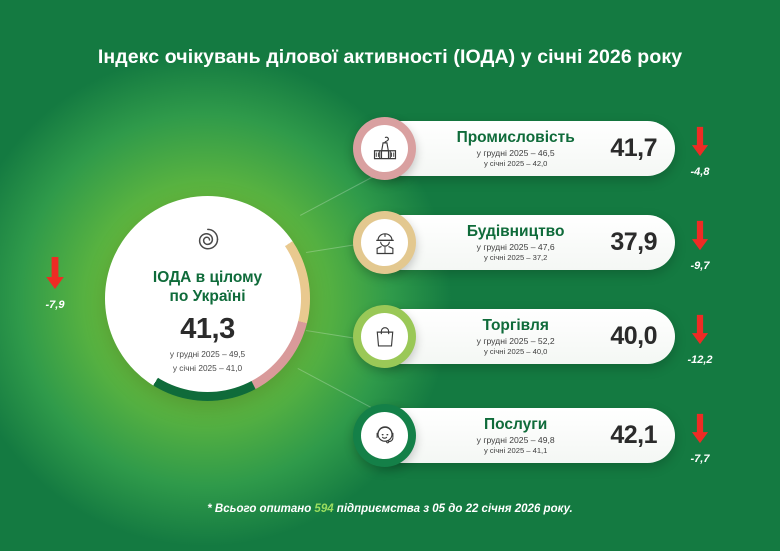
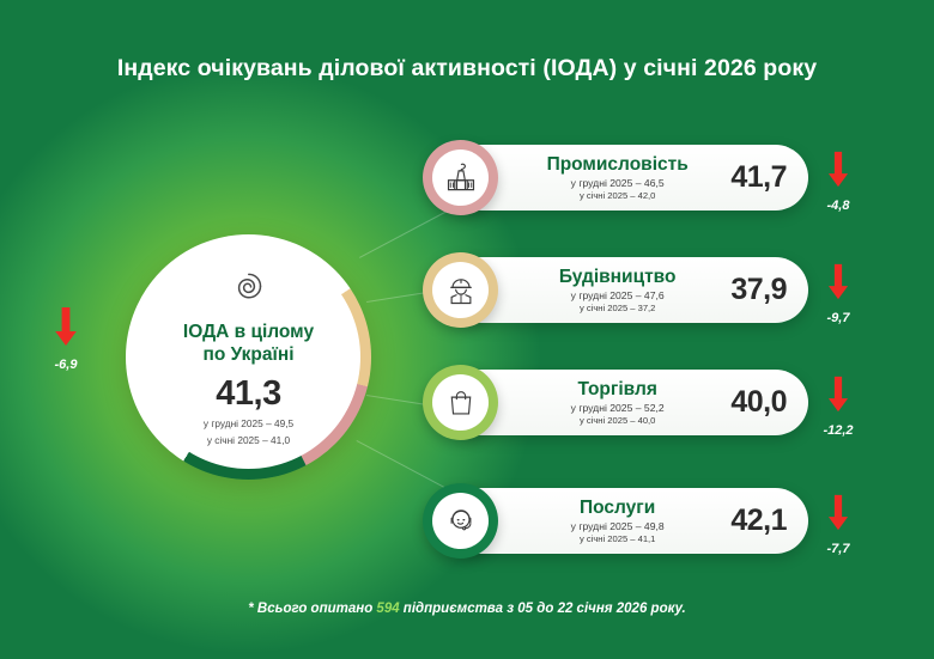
  Індекс очікувань ділової активності (ІОДА) у січні 2026 року
  ІОДА в цілому
  по Україні
  41,3
  у грудні 2025 – 49,5
  у січні 2025 – 41,0
- -7,9
+ -6,9
  Промисловість
  у грудні 2025 – 46,5
  у січні 2025 – 42,0
  41,7
  -4,8
  Будівництво
  у грудні 2025 – 47,6
  у січні 2025 – 37,2
  37,9
  -9,7
  Торгівля
  у грудні 2025 – 52,2
  у січні 2025 – 40,0
  40,0
  -12,2
  Послуги
  у грудні 2025 – 49,8
  у січні 2025 – 41,1
  42,1
  -7,7
  * Всього опитано 594 підприємства з 05 до 22 січня 2026 року.
